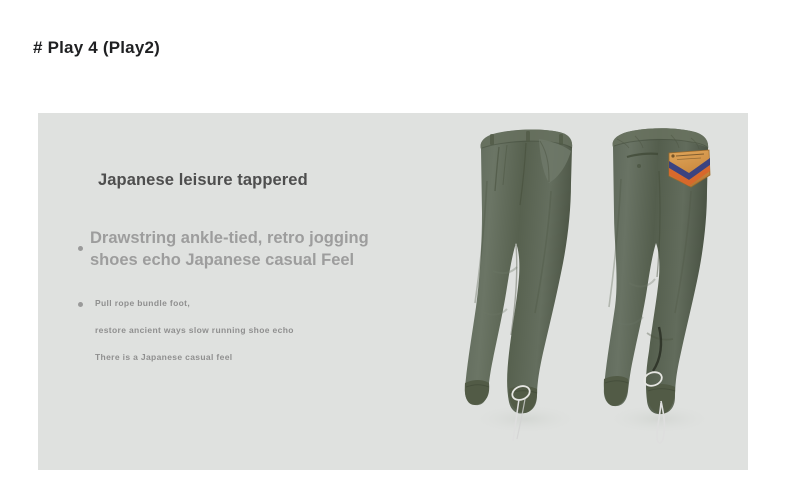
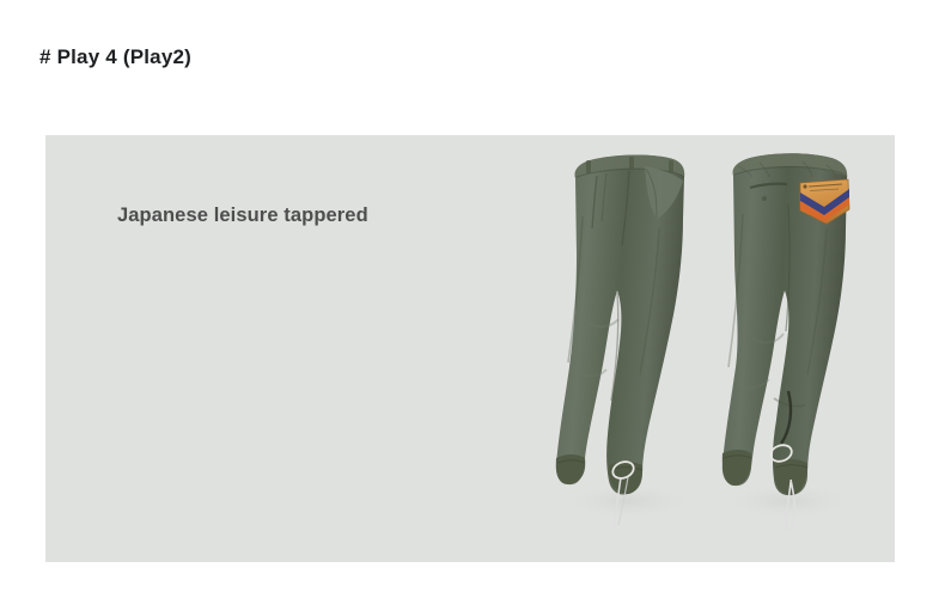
  # Play 4 (Play2)
  Japanese leisure tappered
- Drawstring ankle-tied, retro jogging shoes echo Japanese casual Feel
- Pull rope bundle foot,
- restore ancient ways slow running shoe echo
- There is a Japanese casual feel
